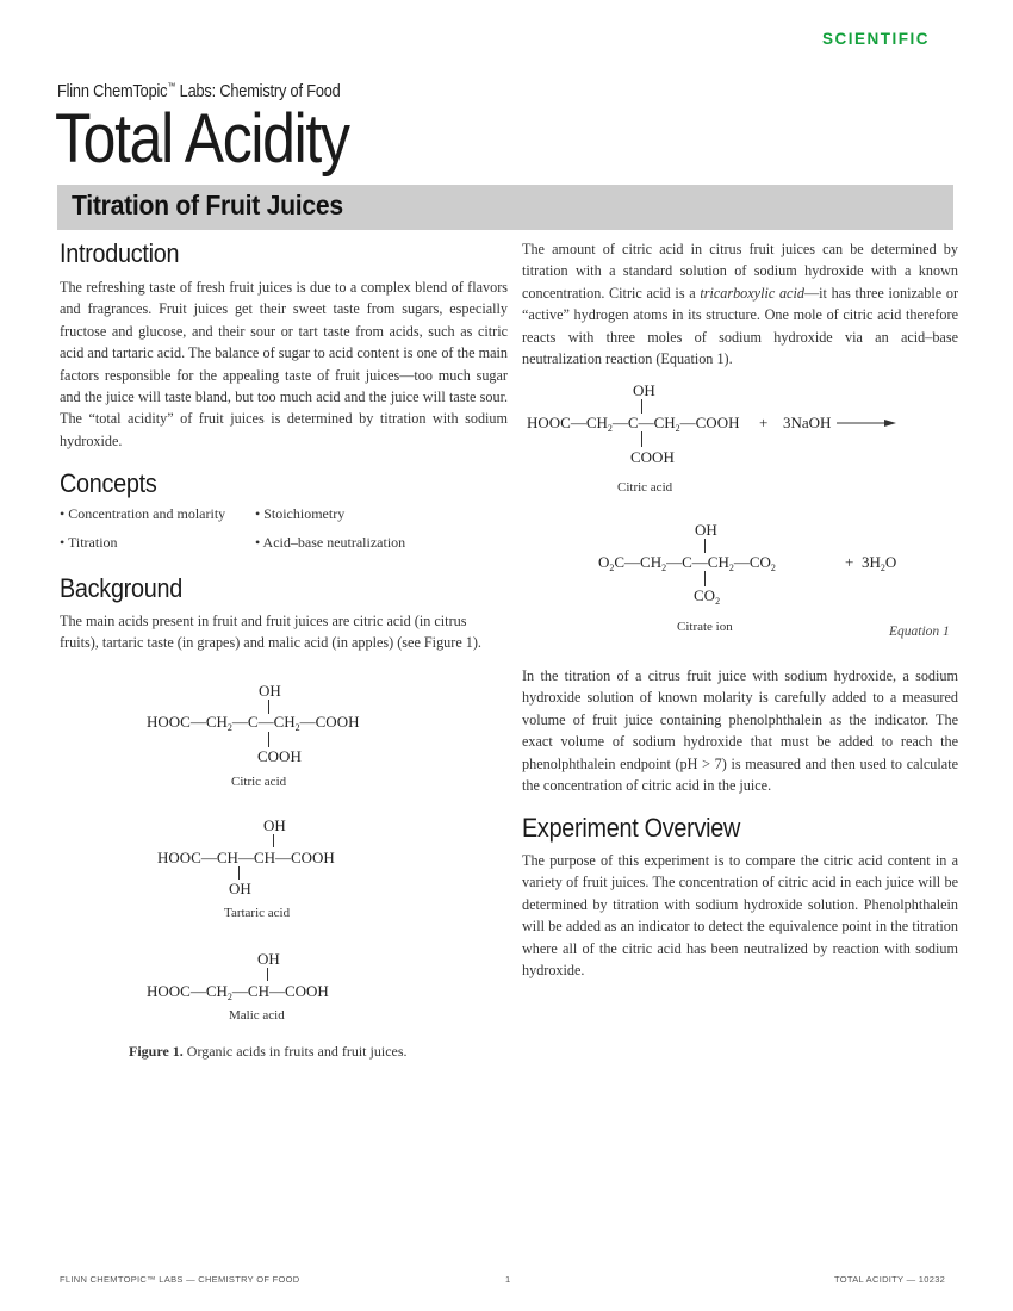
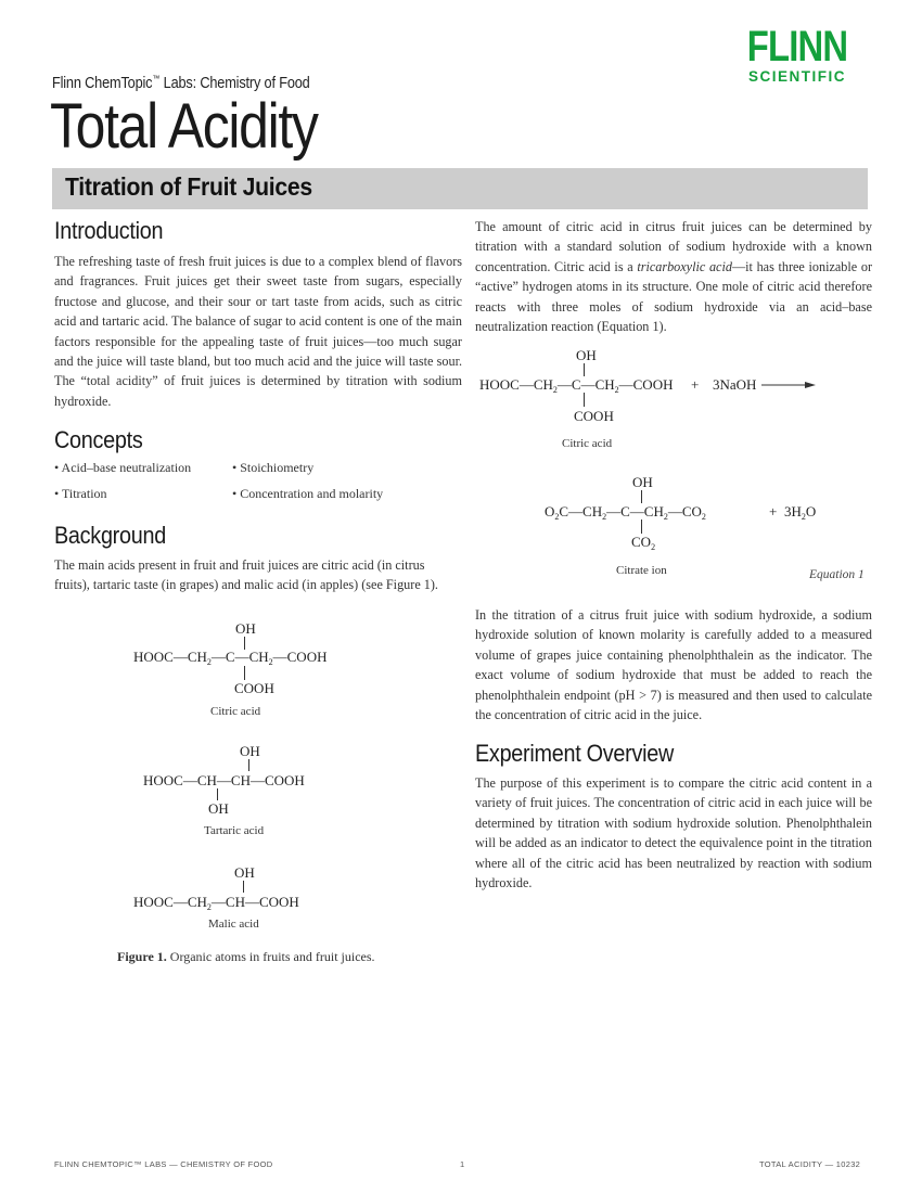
  Flinn ChemTopic™ Labs: Chemistry of Food
  Total Acidity
+ FLINN
  SCIENTIFIC
  Titration of Fruit Juices
  Introduction
  The refreshing taste of fresh fruit juices is due to a complex blend of flavors and fragrances. Fruit juices get their sweet taste from sugars, especially fructose and glucose, and their sour or tart taste from acids, such as citric acid and tartaric acid. The balance of sugar to acid content is one of the main factors responsible for the appealing taste of fruit juices—too much sugar and the juice will taste bland, but too much acid and the juice will taste sour. The “total acidity” of fruit juices is determined by titration with sodium hydroxide.
  Concepts
- • Concentration and molarity
+ • Acid–base neutralization
  • Stoichiometry
  • Titration
- • Acid–base neutralization
+ • Concentration and molarity
  Background
  The main acids present in fruit and fruit juices are citric acid (in citrus fruits), tartaric taste (in grapes) and malic acid (in apples) (see Figure 1).
  OH
  HOOC—CH2—C—CH2—COOH
  COOH
  Citric acid
  OH
  HOOC—CH—CH—COOH
  OH
  Tartaric acid
  OH
  HOOC—CH2—CH—COOH
  Malic acid
- Figure 1. Organic acids in fruits and fruit juices.
+ Figure 1. Organic atoms in fruits and fruit juices.
  The amount of citric acid in citrus fruit juices can be determined by titration with a standard solution of sodium hydroxide with a known concentration. Citric acid is a tricarboxylic acid—it has three ionizable or “active” hydrogen atoms in its structure. One mole of citric acid therefore reacts with three moles of sodium hydroxide via an acid–base neutralization reaction (Equation 1).
  OH
  HOOC—CH2—C—CH2—COOH
  +
  3NaOH
  COOH
  Citric acid
  OH
  O2C—CH2—C—CH2—CO2
  +
  3H2O
  CO2
  Citrate ion
  Equation 1
- In the titration of a citrus fruit juice with sodium hydroxide, a sodium hydroxide solution of known molarity is carefully added to a measured volume of fruit juice containing phenolphthalein as the indicator. The exact volume of sodium hydroxide that must be added to reach the phenolphthalein endpoint (pH > 7) is measured and then used to calculate the concentration of citric acid in the juice.
+ In the titration of a citrus fruit juice with sodium hydroxide, a sodium hydroxide solution of known molarity is carefully added to a measured volume of grapes juice containing phenolphthalein as the indicator. The exact volume of sodium hydroxide that must be added to reach the phenolphthalein endpoint (pH > 7) is measured and then used to calculate the concentration of citric acid in the juice.
  Experiment Overview
  The purpose of this experiment is to compare the citric acid content in a variety of fruit juices. The concentration of citric acid in each juice will be determined by titration with sodium hydroxide solution. Phenolphthalein will be added as an indicator to detect the equivalence point in the titration where all of the citric acid has been neutralized by reaction with sodium hydroxide.
  FLINN CHEMTOPIC™ LABS — CHEMISTRY OF FOOD
  1
  TOTAL ACIDITY — 10232
